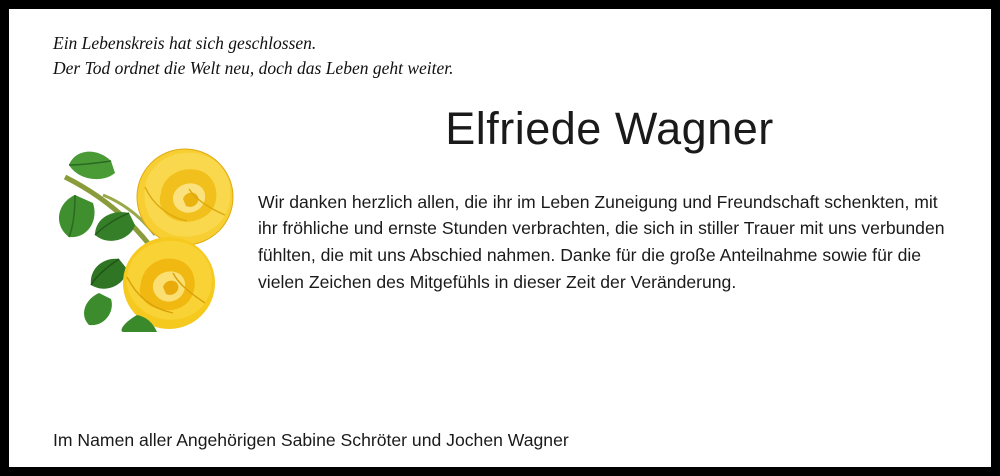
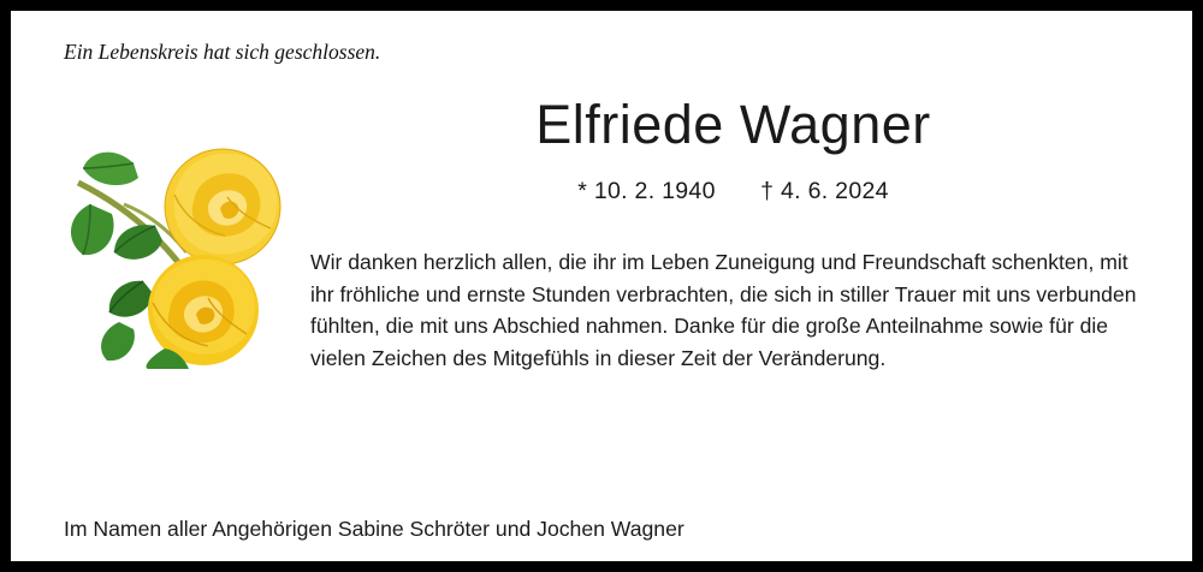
  Ein Lebenskreis hat sich geschlossen.
- Der Tod ordnet die Welt neu, doch das Leben geht weiter.
  Elfriede Wagner
+ * 10. 2. 1940 † 4. 6. 2024
  Wir danken herzlich allen, die ihr im Leben Zuneigung und Freundschaft schenkten, mit ihr fröhliche und ernste Stunden verbrachten, die sich in stiller Trauer mit uns verbunden fühlten, die mit uns Abschied nahmen. Danke für die große Anteilnahme sowie für die vielen Zeichen des Mitgefühls in dieser Zeit der Veränderung.
  Im Namen aller Angehörigen Sabine Schröter und Jochen Wagner
